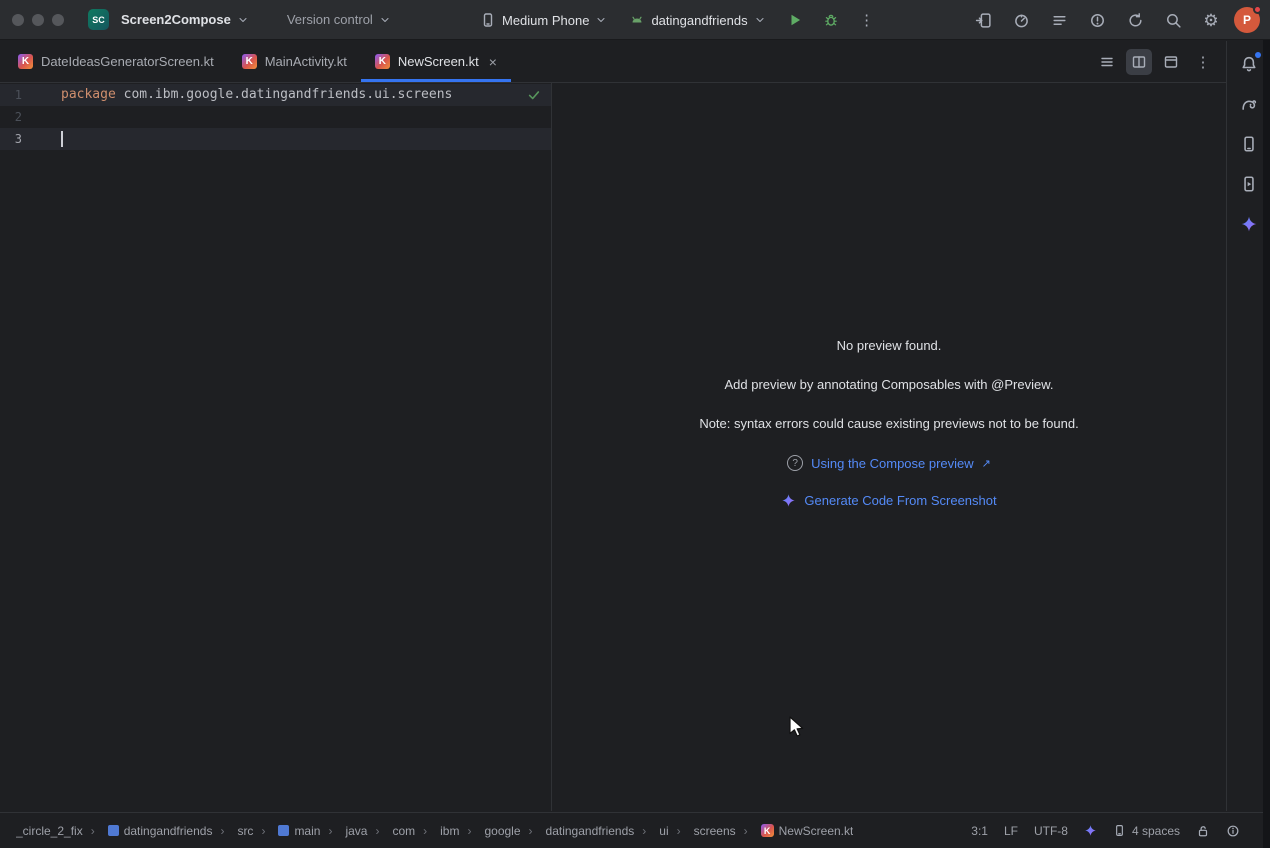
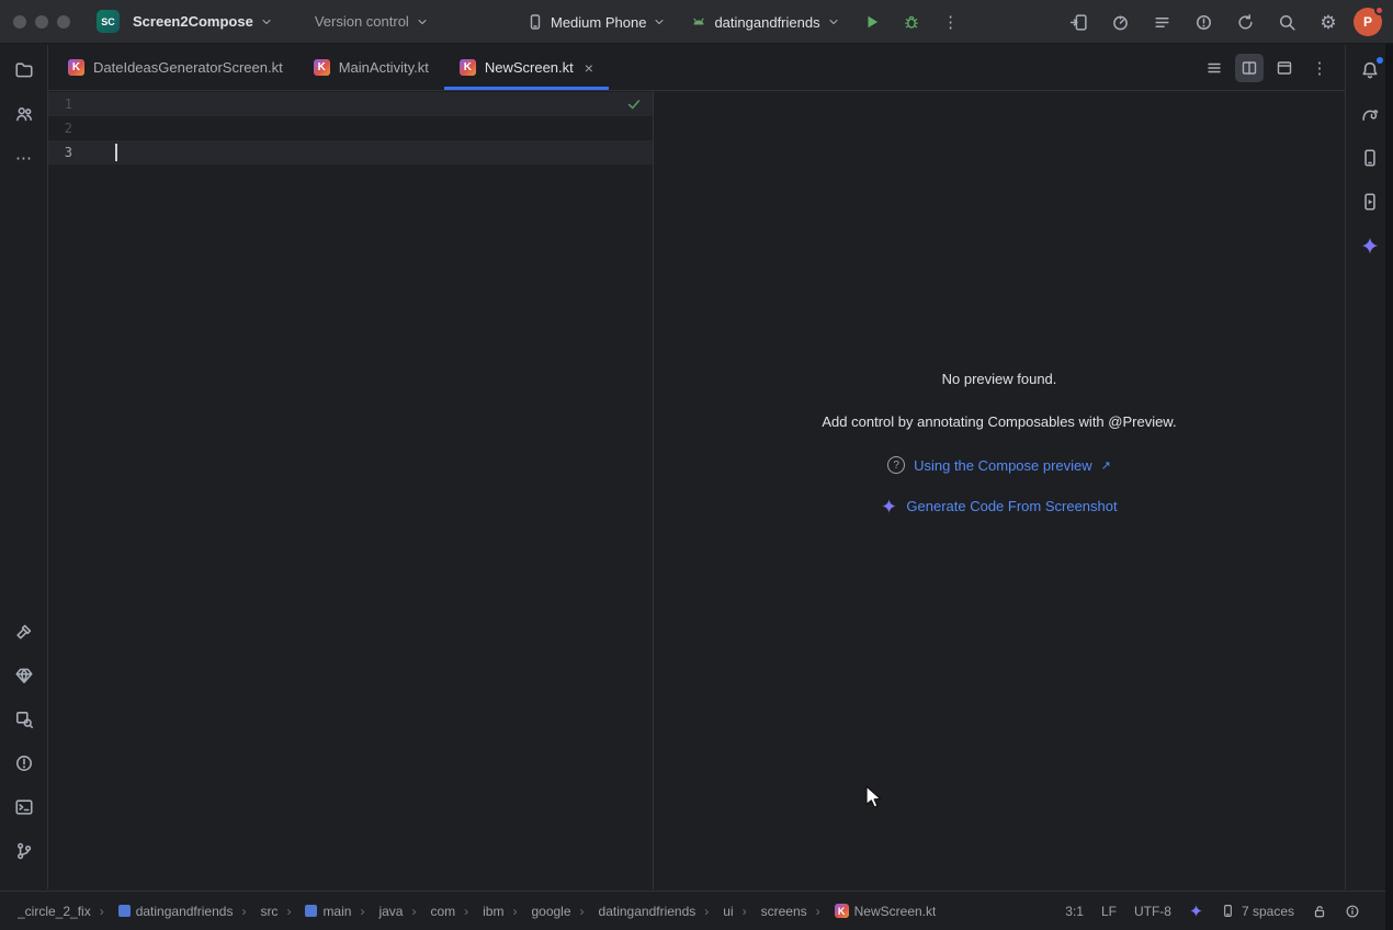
  SC
  Screen2Compose
  Version control
  Medium Phone
  datingandfriends
  ⋮
  ⚙
  P
+ ⋯
  K
  DateIdeasGeneratorScreen.kt
  K
  MainActivity.kt
  K
  NewScreen.kt
  ×
  ⋮
  1
- package com.ibm.google.datingandfriends.ui.screens
  2
  3
  No preview found.
- Add preview by annotating Composables with @Preview.
+ Add control by annotating Composables with @Preview.
- Note: syntax errors could cause existing previews not to be found.
  ?
  Using the Compose preview
  ↗
  Generate Code From Screenshot
  _circle_2_fix
  datingandfriends
  src
  main
  java
  com
  ibm
  google
  datingandfriends
  ui
  screens
  K
  NewScreen.kt
  3:1
  LF
  UTF-8
- 4 spaces
+ 7 spaces
